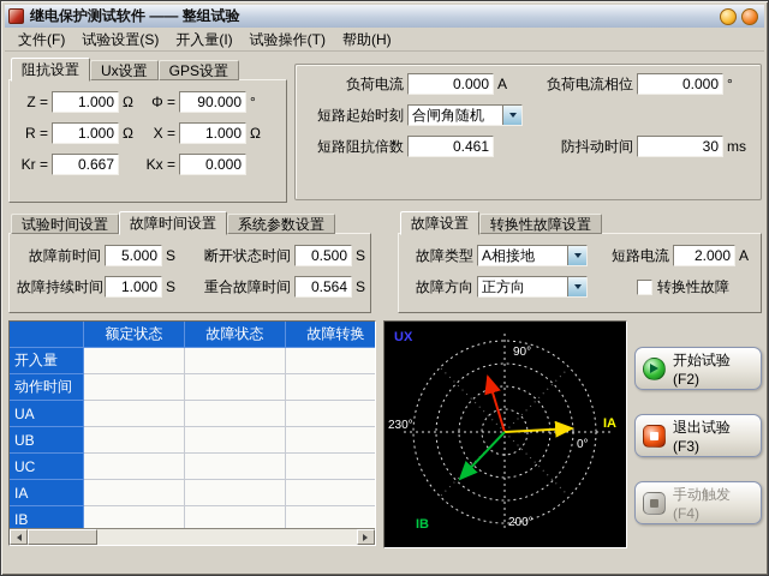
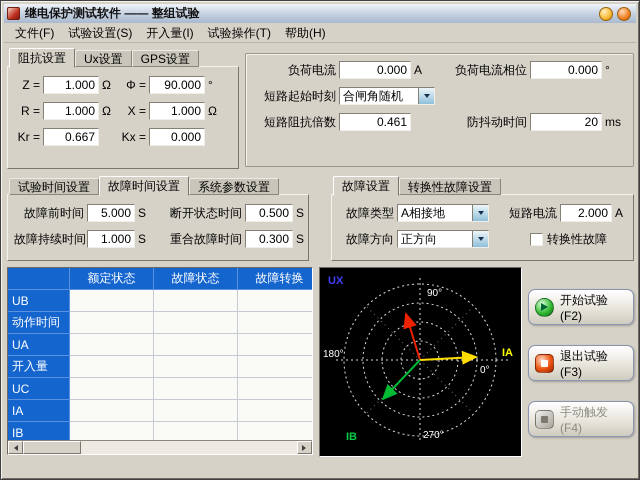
  继电保护测试软件 —— 整组试验
  文件(F)
  试验设置(S)
  开入量(I)
  试验操作(T)
  帮助(H)
  阻抗设置
  Ux设置
  GPS设置
  Z =
  1.000
  Ω
  Φ =
  90.000
  °
  R =
  1.000
  Ω
  X =
  1.000
  Ω
  Kr =
  0.667
  Kx =
  0.000
  负荷电流
  0.000
  A
  负荷电流相位
  0.000
  °
  短路起始时刻
  合闸角随机
  短路阻抗倍数
  0.461
  防抖动时间
- 30
+ 20
  ms
  试验时间设置
  故障时间设置
  系统参数设置
  故障前时间
  5.000
  S
  断开状态时间
  0.500
  S
  故障持续时间
  1.000
  S
  重合故障时间
- 0.564
+ 0.300
  S
  故障设置
  转换性故障设置
  故障类型
  A相接地
  短路电流
  2.000
  A
  故障方向
  正方向
  转换性故障
  额定状态
  故障状态
  故障转换
- 开入量
+ UB
  动作时间
  UA
- UB
+ 开入量
  UC
  IA
  IB
  UX
  90°
- 230°
+ 180°
  0°
- 200°
+ 270°
  IA
  IB
  开始试验(F2)
  退出试验(F3)
  手动触发(F4)
